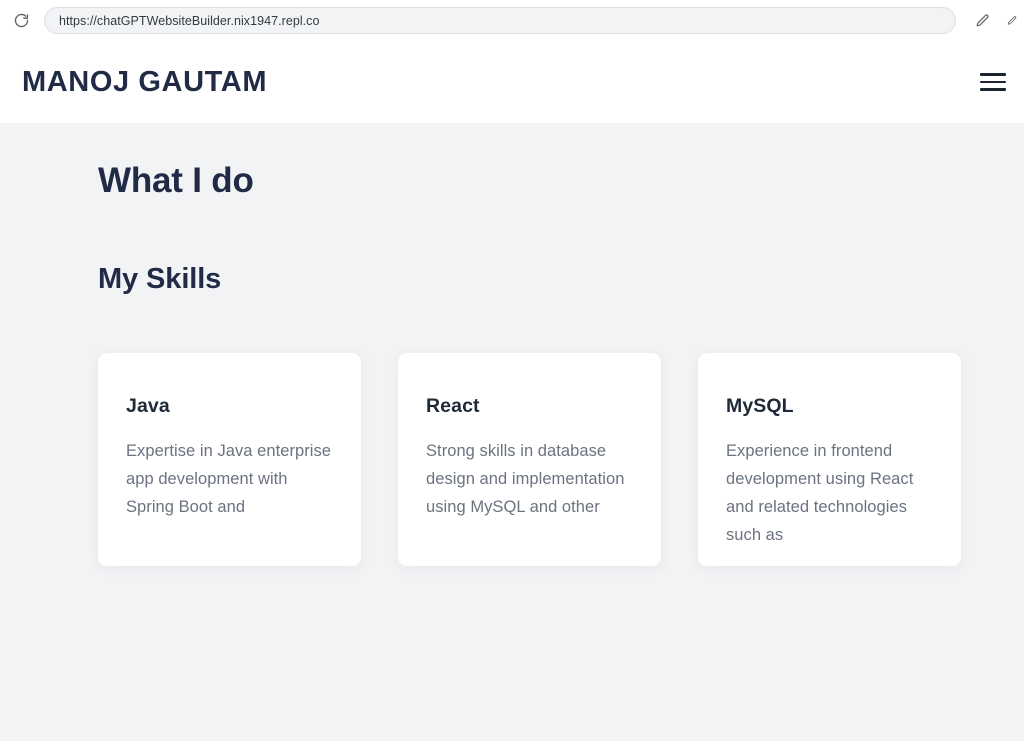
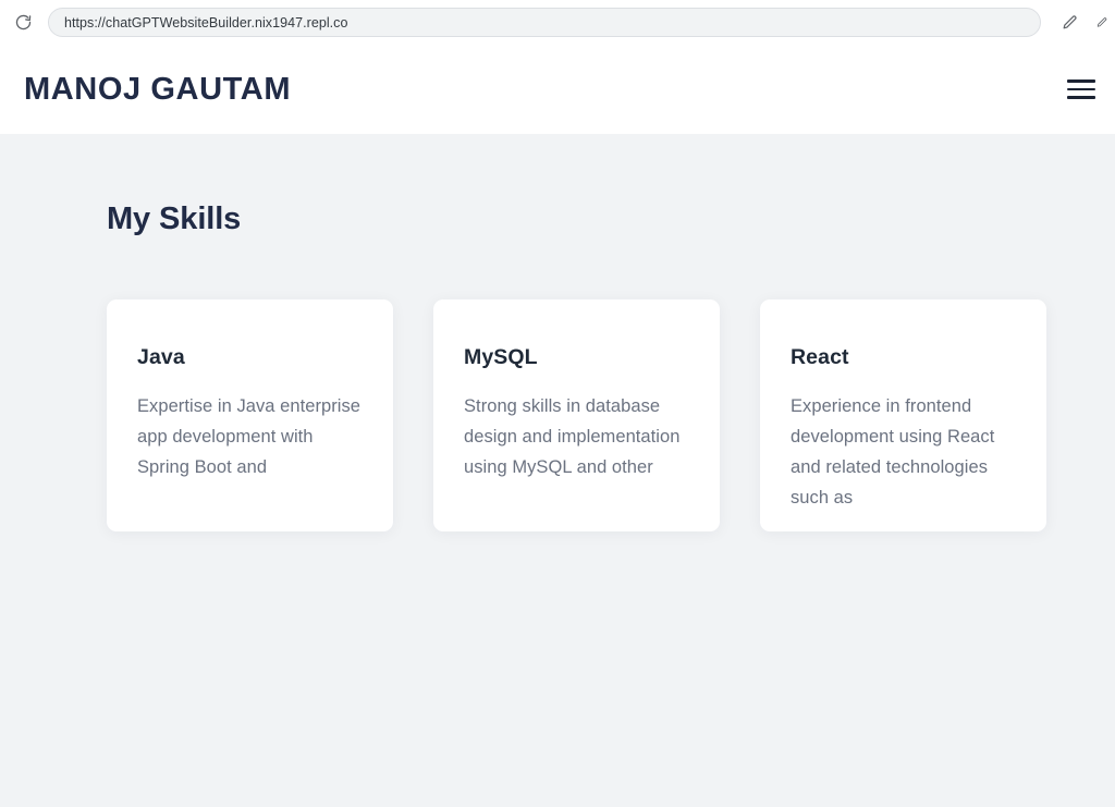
  https://chatGPTWebsiteBuilder.nix1947.repl.co
  MANOJ GAUTAM
- What I do
  My Skills
  Java
  Expertise in Java enterprise app development with Spring Boot and
- React
+ MySQL
  Strong skills in database design and implementation using MySQL and other
- MySQL
+ React
  Experience in frontend development using React and related technologies such as
